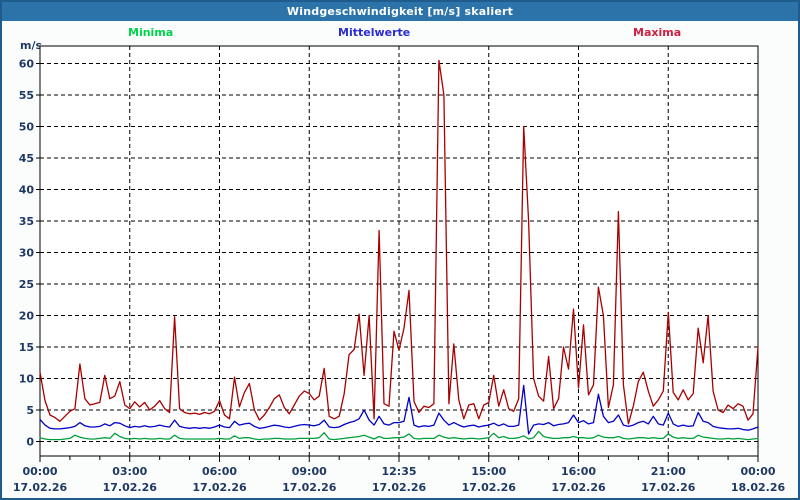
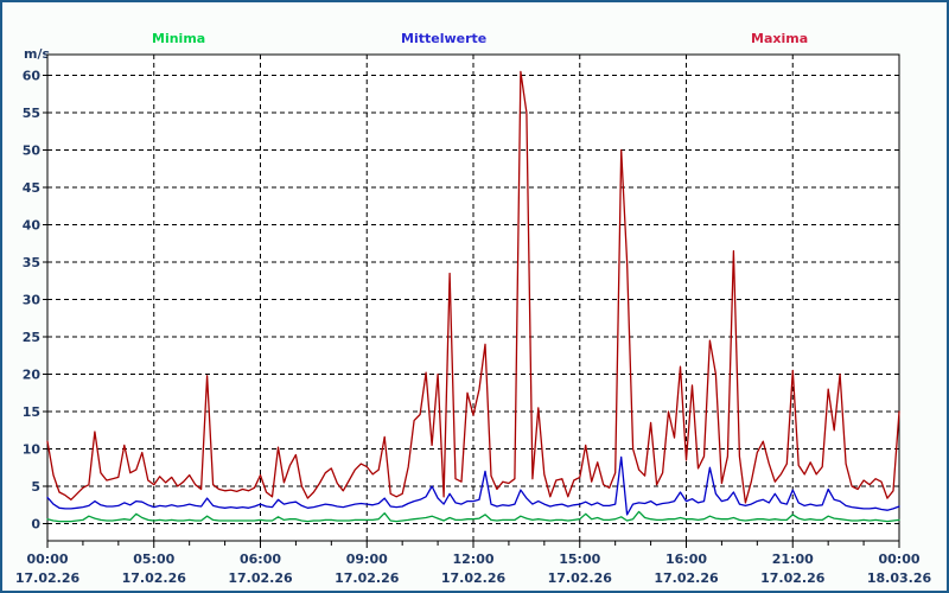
- Windgeschwindigkeit [m/s] skaliert
  Minima
  Mittelwerte
  Maxima
  m/s
  0
  5
  10
  15
  20
  25
  30
  35
  40
  45
  50
  55
  60
  00:00
  17.02.26
- 03:00
+ 05:00
  17.02.26
  06:00
  17.02.26
  09:00
  17.02.26
- 12:35
+ 12:00
  17.02.26
  15:00
  17.02.26
  16:00
  17.02.26
  21:00
  17.02.26
  00:00
- 18.02.26
+ 18.03.26
